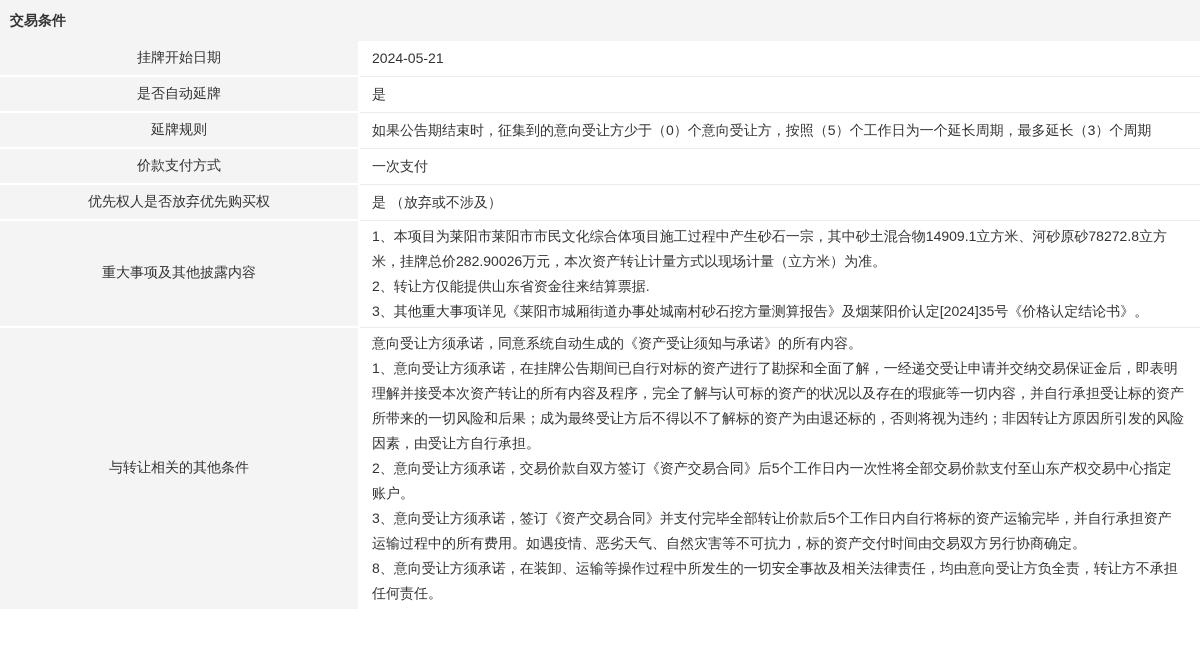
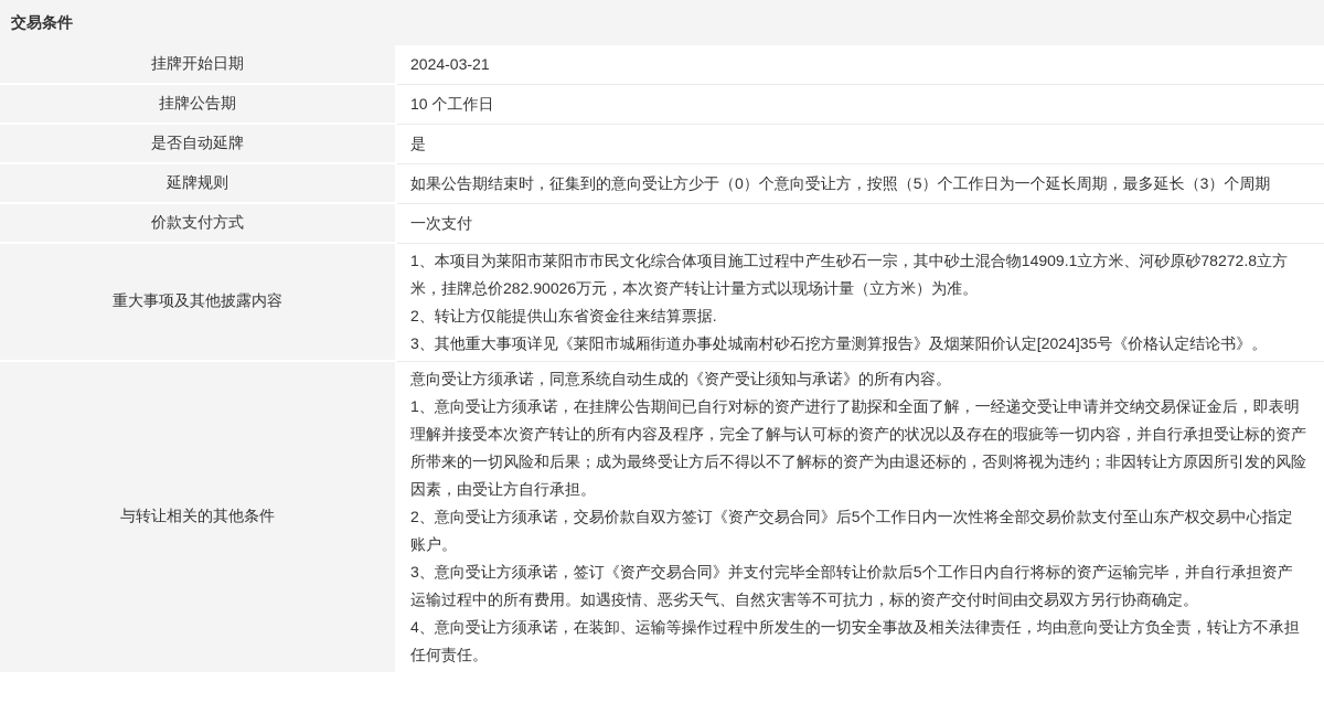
  交易条件
- 挂牌开始日期	2024-05-21
+ 挂牌开始日期	2024-03-21
+ 挂牌公告期	10 个工作日
  是否自动延牌	是
  延牌规则	如果公告期结束时，征集到的意向受让方少于（0）个意向受让方，按照（5）个工作日为一个延长周期，最多延长（3）个周期
  价款支付方式	一次支付
- 优先权人是否放弃优先购买权	是 （放弃或不涉及）
  重大事项及其他披露内容	1、本项目为莱阳市莱阳市市民文化综合体项目施工过程中产生砂石一宗，其中砂土混合物14909.1立方米、河砂原砂78272.8立方米，挂牌总价282.90026万元，本次资产转让计量方式以现场计量（立方米）为准。2、转让方仅能提供山东省资金往来结算票据.3、其他重大事项详见《莱阳市城厢街道办事处城南村砂石挖方量测算报告》及烟莱阳价认定[2024]35号《价格认定结论书》。
- 与转让相关的其他条件	意向受让方须承诺，同意系统自动生成的《资产受让须知与承诺》的所有内容。1、意向受让方须承诺，在挂牌公告期间已自行对标的资产进行了勘探和全面了解，一经递交受让申请并交纳交易保证金后，即表明理解并接受本次资产转让的所有内容及程序，完全了解与认可标的资产的状况以及存在的瑕疵等一切内容，并自行承担受让标的资产所带来的一切风险和后果；成为最终受让方后不得以不了解标的资产为由退还标的，否则将视为违约；非因转让方原因所引发的风险因素，由受让方自行承担。2、意向受让方须承诺，交易价款自双方签订《资产交易合同》后5个工作日内一次性将全部交易价款支付至山东产权交易中心指定账户。3、意向受让方须承诺，签订《资产交易合同》并支付完毕全部转让价款后5个工作日内自行将标的资产运输完毕，并自行承担资产运输过程中的所有费用。如遇疫情、恶劣天气、自然灾害等不可抗力，标的资产交付时间由交易双方另行协商确定。8、意向受让方须承诺，在装卸、运输等操作过程中所发生的一切安全事故及相关法律责任，均由意向受让方负全责，转让方不承担任何责任。
+ 与转让相关的其他条件	意向受让方须承诺，同意系统自动生成的《资产受让须知与承诺》的所有内容。1、意向受让方须承诺，在挂牌公告期间已自行对标的资产进行了勘探和全面了解，一经递交受让申请并交纳交易保证金后，即表明理解并接受本次资产转让的所有内容及程序，完全了解与认可标的资产的状况以及存在的瑕疵等一切内容，并自行承担受让标的资产所带来的一切风险和后果；成为最终受让方后不得以不了解标的资产为由退还标的，否则将视为违约；非因转让方原因所引发的风险因素，由受让方自行承担。2、意向受让方须承诺，交易价款自双方签订《资产交易合同》后5个工作日内一次性将全部交易价款支付至山东产权交易中心指定账户。3、意向受让方须承诺，签订《资产交易合同》并支付完毕全部转让价款后5个工作日内自行将标的资产运输完毕，并自行承担资产运输过程中的所有费用。如遇疫情、恶劣天气、自然灾害等不可抗力，标的资产交付时间由交易双方另行协商确定。4、意向受让方须承诺，在装卸、运输等操作过程中所发生的一切安全事故及相关法律责任，均由意向受让方负全责，转让方不承担任何责任。
